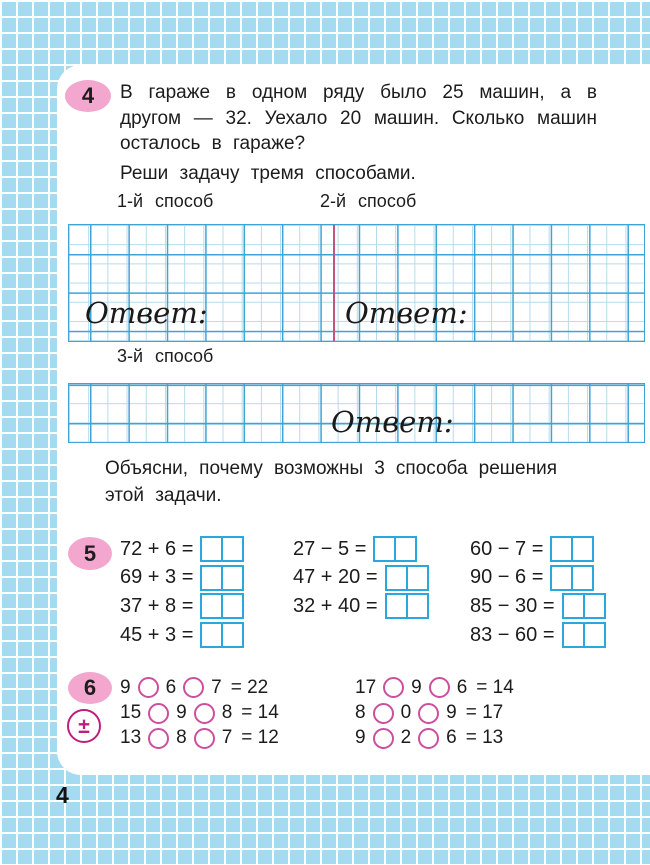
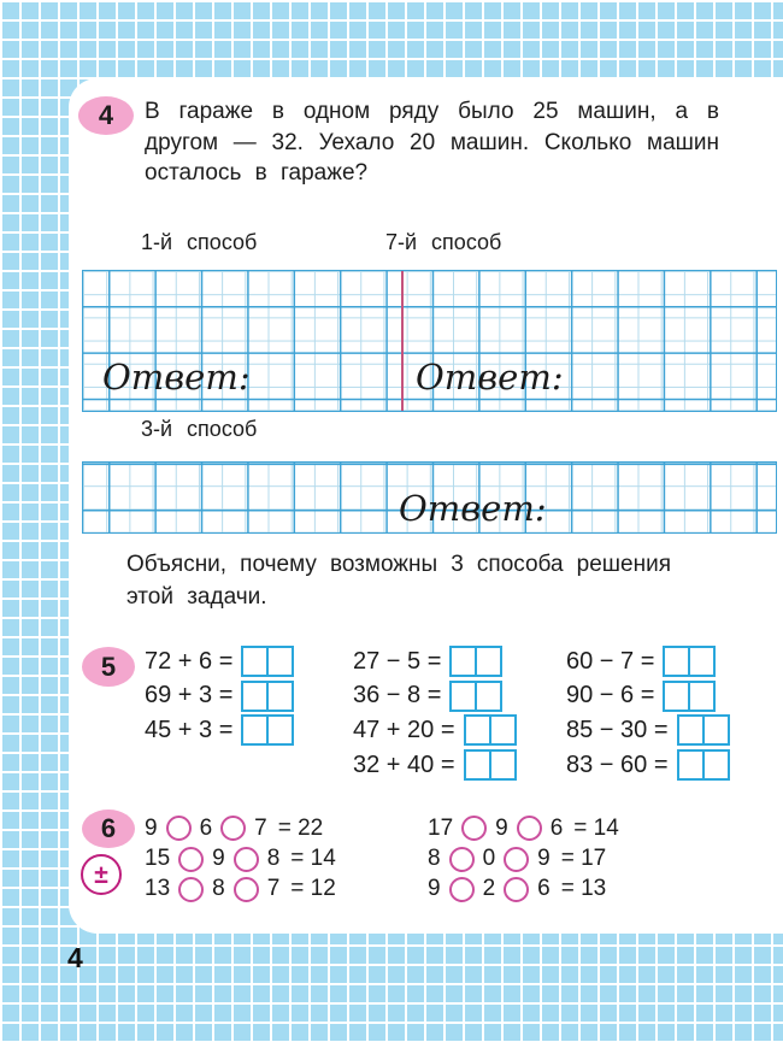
  4
  В гараже в одном ряду было 25 машин, а в
  другом — 32. Уехало 20 машин. Сколько машин
  осталось в гараже?
- Реши задачу тремя способами.
  1-й способ
- 2-й способ
+ 7-й способ
  Ответ:
  Ответ:
  3-й способ
  Ответ:
  Объясни, почему возможны 3 способа решения
  этой задачи.
  5
  72 + 6 =
  69 + 3 =
- 37 + 8 =
  45 + 3 =
  27 − 5 =
+ 36 − 8 =
  47 + 20 =
  32 + 40 =
  60 − 7 =
  90 − 6 =
  85 − 30 =
  83 − 60 =
  6
  ±
  9
  6
  7
  = 22
  15
  9
  8
  = 14
  13
  8
  7
  = 12
  17
  9
  6
  = 14
  8
  0
  9
  = 17
  9
  2
  6
  = 13
  4
